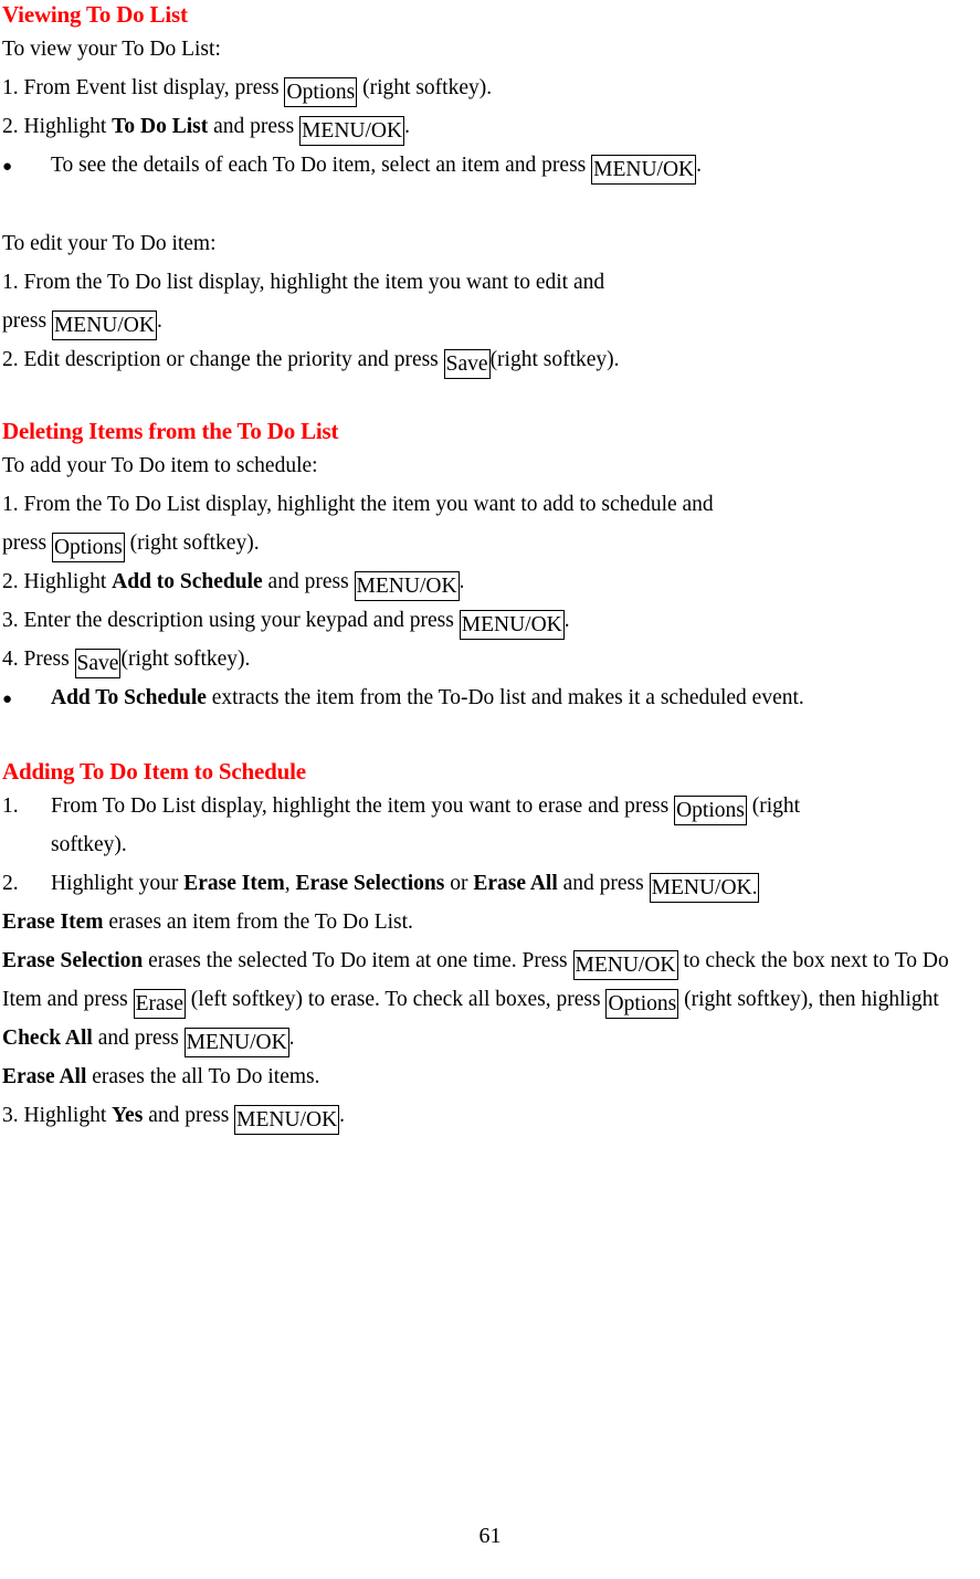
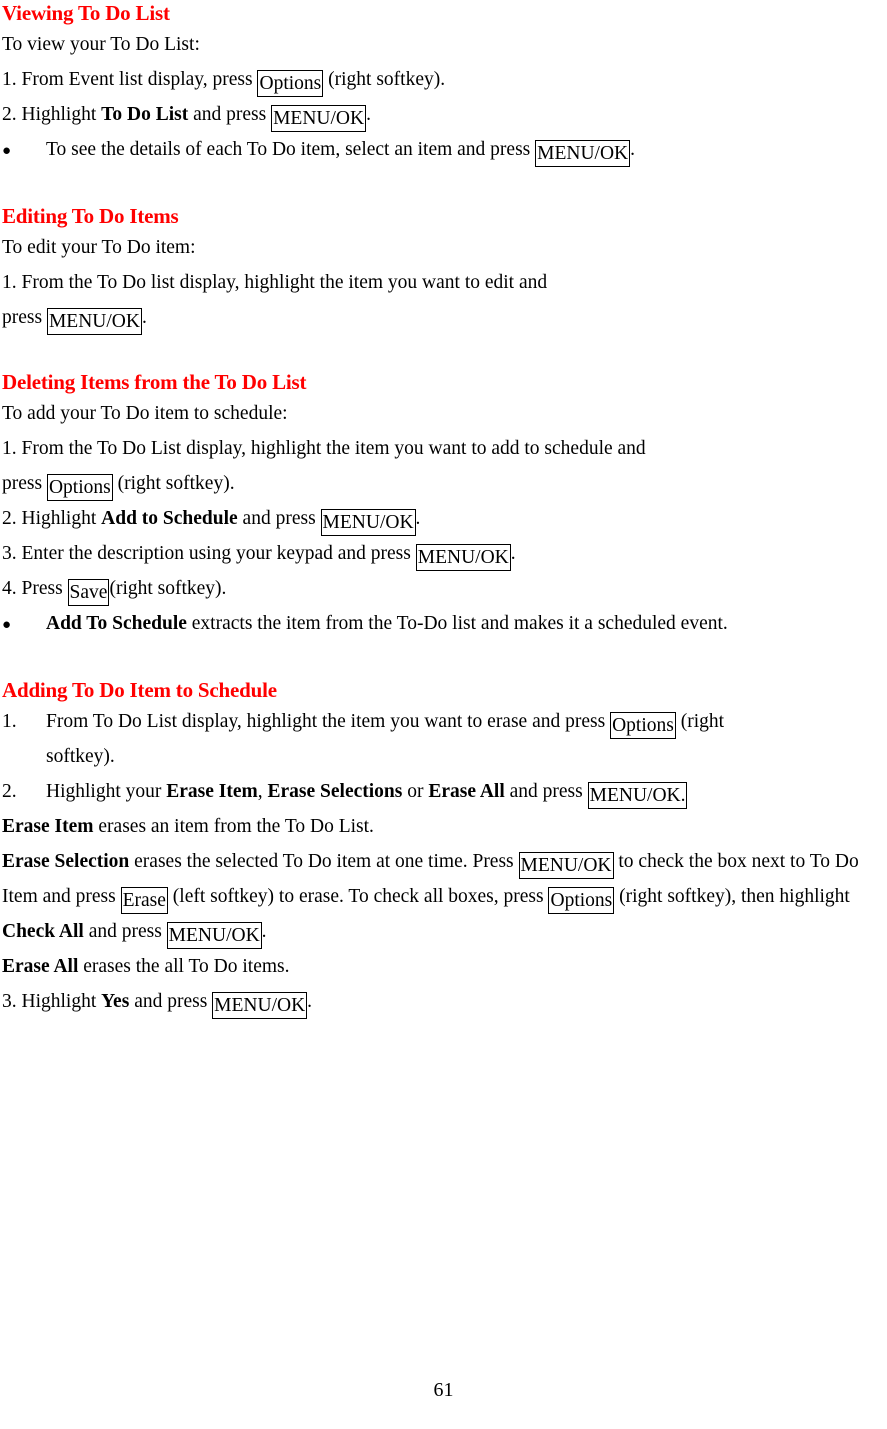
  Viewing To Do List
  To view your To Do List:
  1. From Event list display, press Options (right softkey).
  2. Highlight To Do List and press MENU/OK.
  ●
  To see the details of each To Do item, select an item and press MENU/OK.
+ Editing To Do Items
  To edit your To Do item:
  1. From the To Do list display, highlight the item you want to edit and
  press MENU/OK.
- 2. Edit description or change the priority and press Save(right softkey).
  Deleting Items from the To Do List
  To add your To Do item to schedule:
  1. From the To Do List display, highlight the item you want to add to schedule and
  press Options (right softkey).
  2. Highlight Add to Schedule and press MENU/OK.
  3. Enter the description using your keypad and press MENU/OK.
  4. Press Save(right softkey).
  ●
  Add To Schedule extracts the item from the To-Do list and makes it a scheduled event.
  Adding To Do Item to Schedule
  1.
  From To Do List display, highlight the item you want to erase and press Options (right
  softkey).
  2.
  Highlight your Erase Item, Erase Selections or Erase All and press MENU/OK.
  Erase Item erases an item from the To Do List.
  Erase Selection erases the selected To Do item at one time. Press MENU/OK to check the box next to To Do Item and press Erase (left softkey) to erase. To check all boxes, press Options (right softkey), then highlight Check All and press MENU/OK.
  Erase All erases the all To Do items.
  3. Highlight Yes and press MENU/OK.
  61
